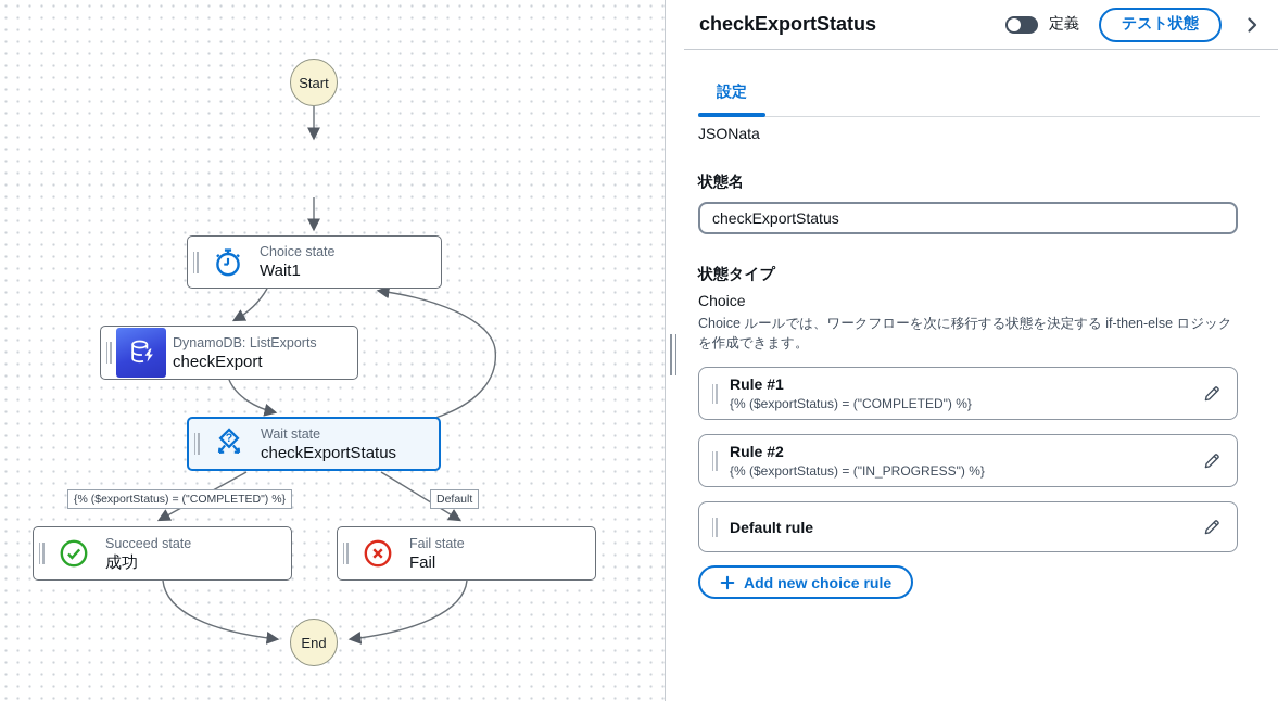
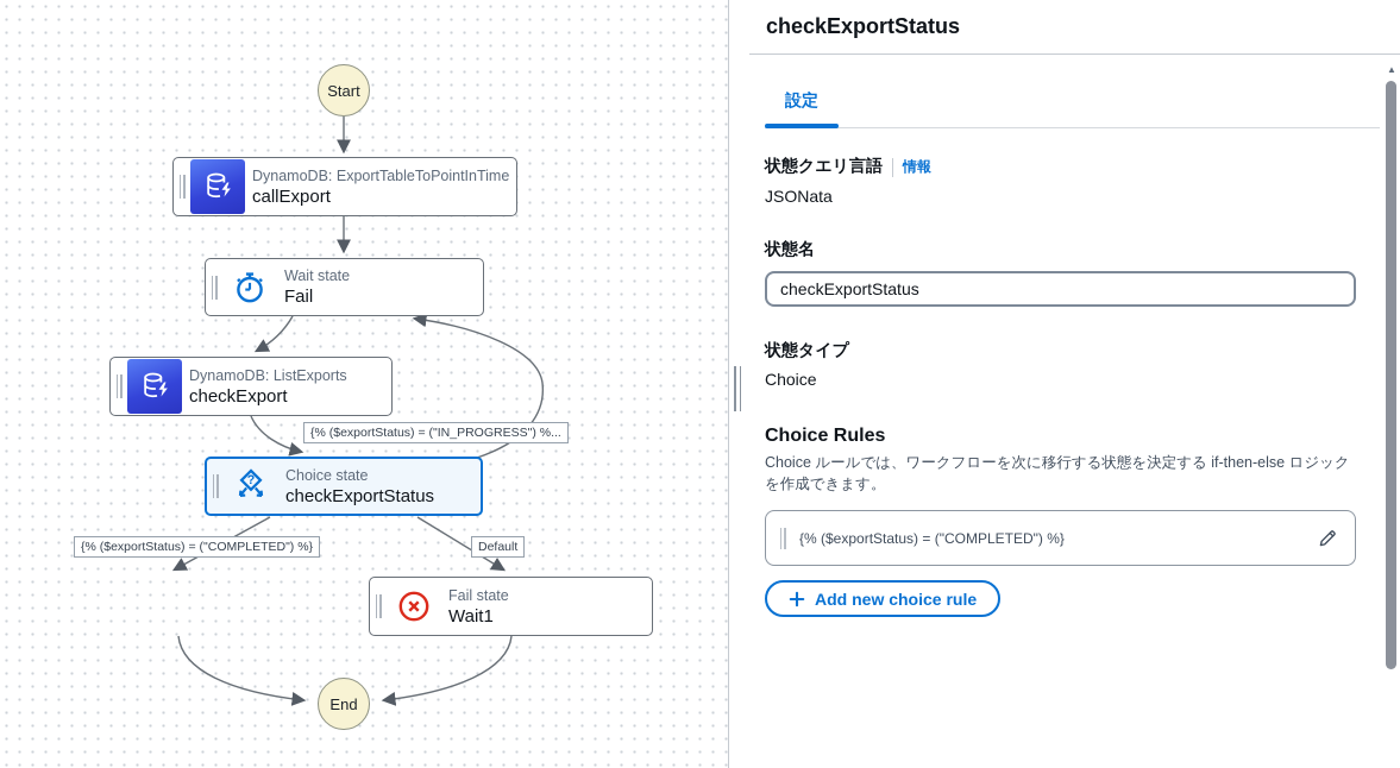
  Start
+ DynamoDB: ExportTableToPointInTime
+ callExport
- Choice state
+ Wait state
- Wait1
+ Fail
  DynamoDB: ListExports
  checkExport
  ?
- Wait state
+ Choice state
  checkExportStatus
- Succeed state
- 成功
  Fail state
- Fail
+ Wait1
  End
+ {% ($exportStatus) = ("IN_PROGRESS") %...
  {% ($exportStatus) = ("COMPLETED") %}
  Default
  checkExportStatus
- 定義
- テスト状態
  設定
+ 状態クエリ言語
+ 情報
  JSONata
  状態名
  checkExportStatus
  状態タイプ
  Choice
+ Choice Rules
  Choice ルールでは、ワークフローを次に移行する状態を決定する if-then-else ロジックを作成できます。
- Rule #1
  {% ($exportStatus) = ("COMPLETED") %}
- Rule #2
- {% ($exportStatus) = ("IN_PROGRESS") %}
- Default rule
  Add new choice rule
+ ▲
